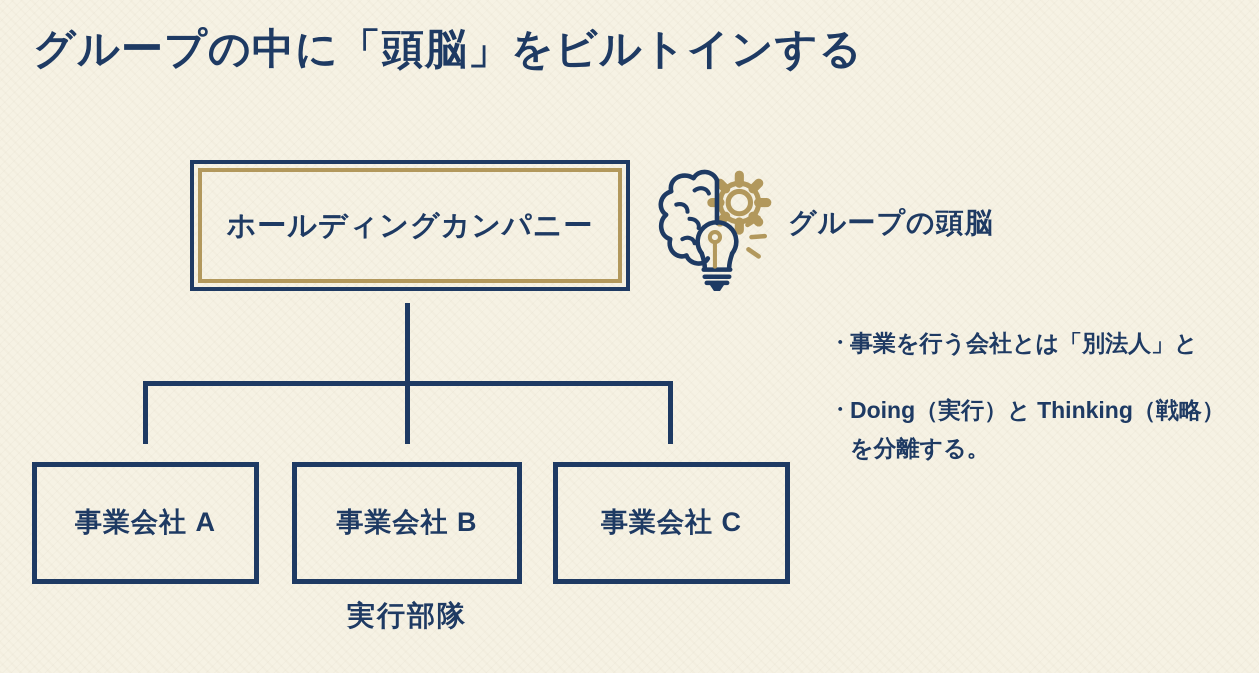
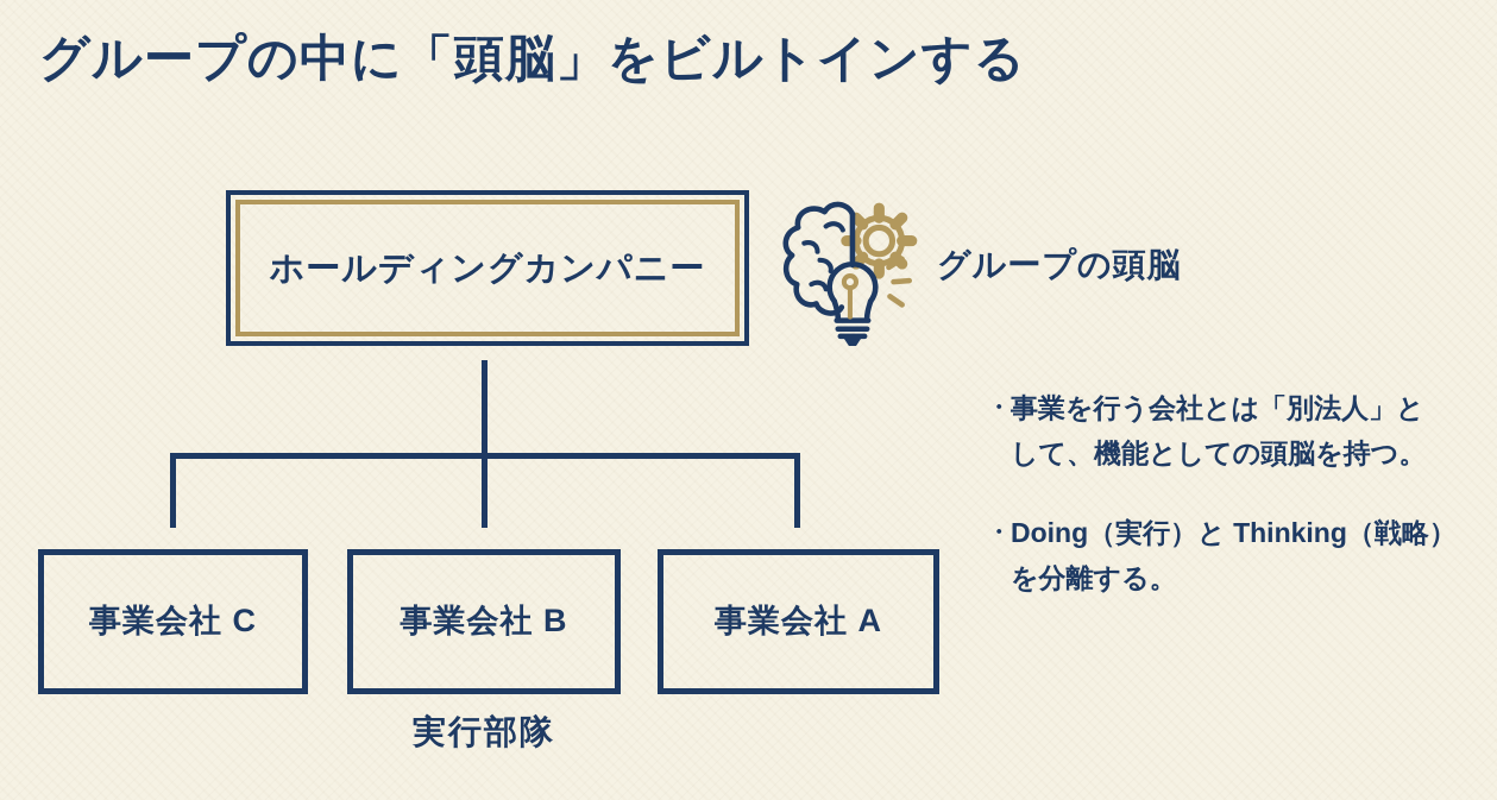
  グループの中に「頭脳」をビルトインする
  ホールディングカンパニー
  グループの頭脳
- 事業会社 A
+ 事業会社 C
  事業会社 B
- 事業会社 C
+ 事業会社 A
  実行部隊
  ・
  事業を行う会社とは「別法人」と
+ して、機能としての頭脳を持つ。
  ・
  Doing（実行）と Thinking（戦略）
  を分離する。
